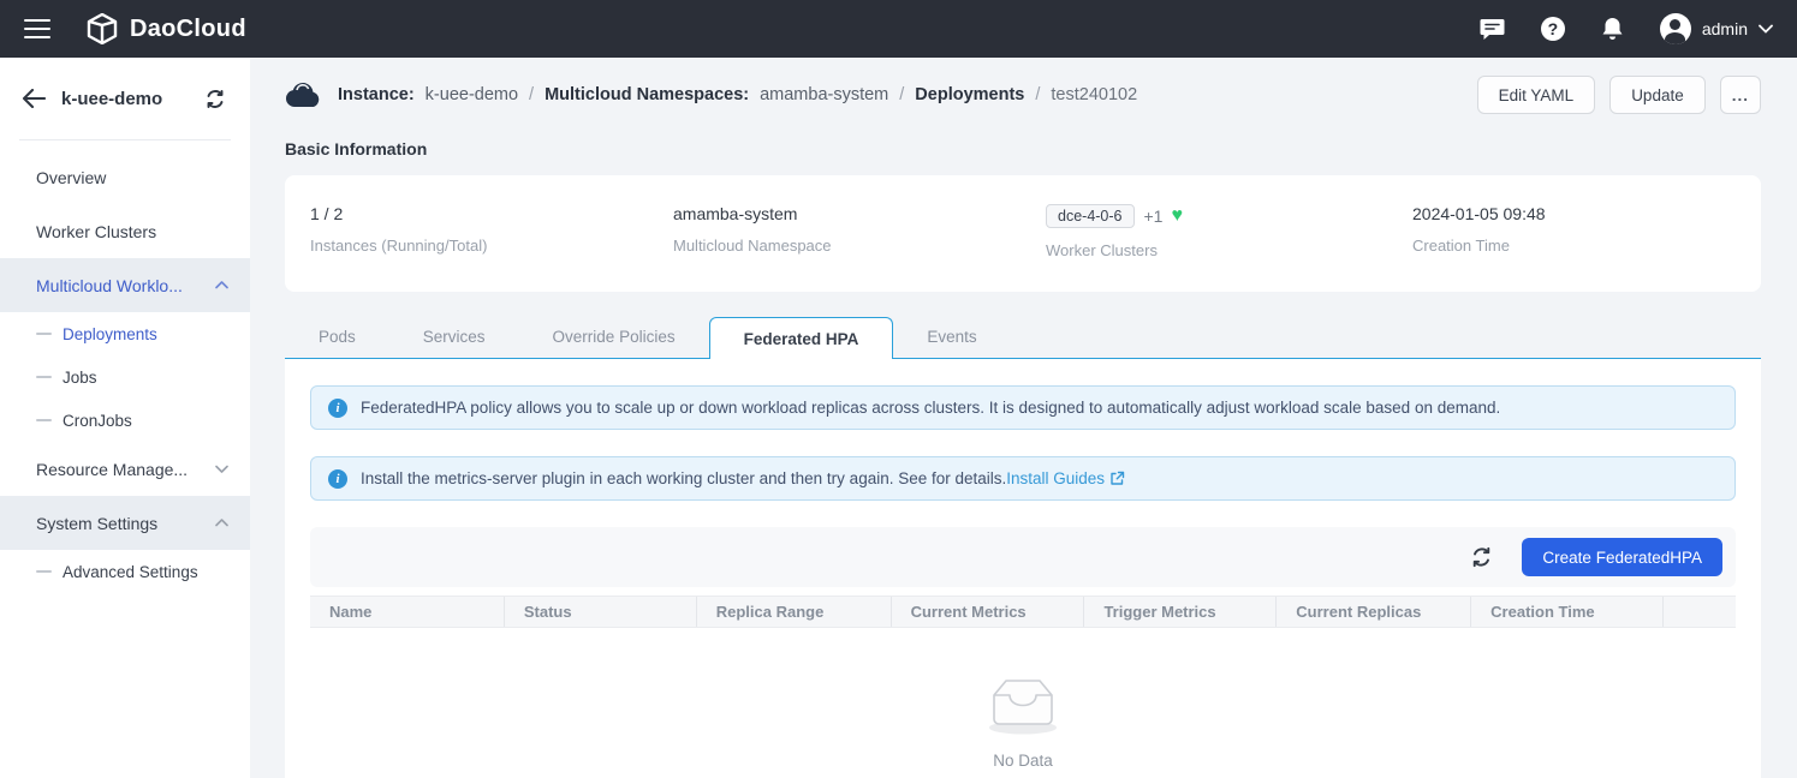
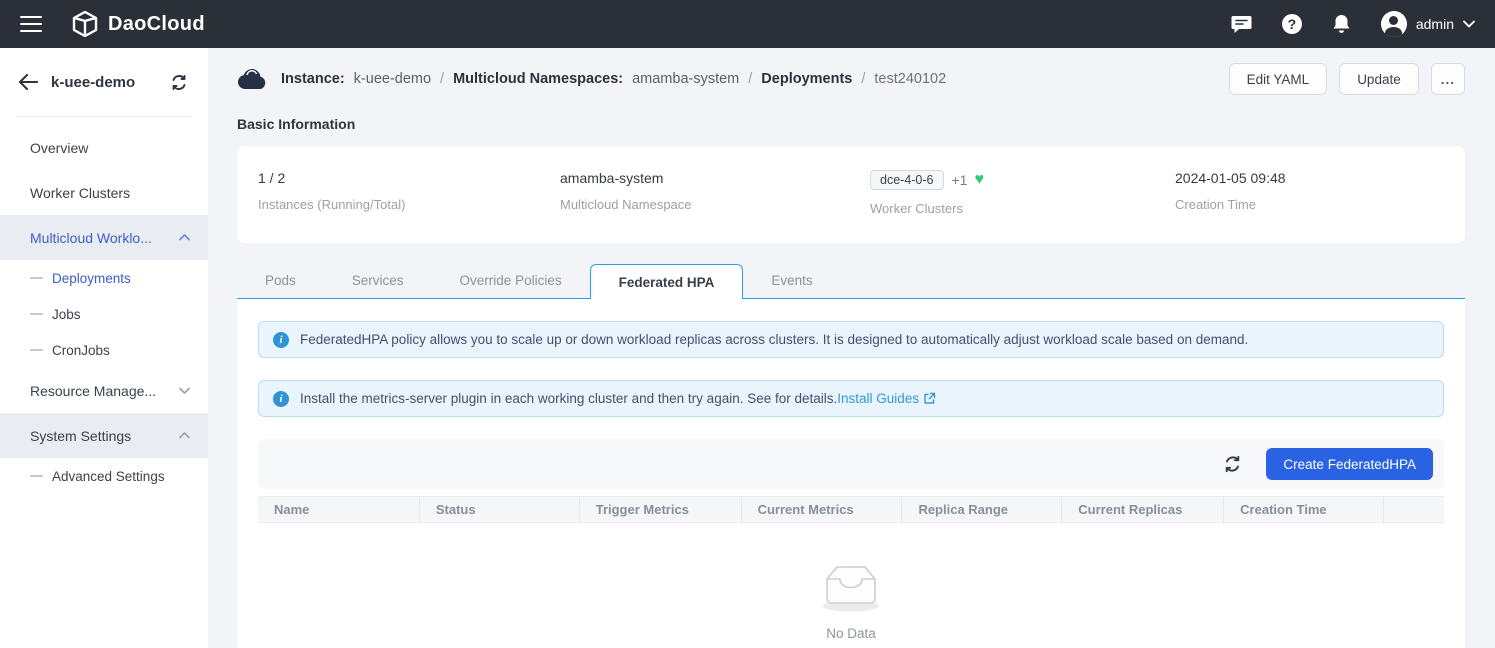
  DaoCloud
  ?
  admin
  k-uee-demo
  Overview
  Worker Clusters
  Multicloud Worklo...
  Deployments
  Jobs
  CronJobs
  Resource Manage...
  System Settings
  Advanced Settings
  Instance:
  k-uee-demo
  /
  Multicloud Namespaces:
  amamba-system
  /
  Deployments
  /
  test240102
  Edit YAML
  Update
  ...
  Basic Information
  1 / 2
  Instances (Running/Total)
  amamba-system
  Multicloud Namespace
  dce-4-0-6
  +1
  ♥
  Worker Clusters
  2024-01-05 09:48
  Creation Time
  Pods
  Services
  Override Policies
  Federated HPA
  Events
  i
  FederatedHPA policy allows you to scale up or down workload replicas across clusters. It is designed to automatically adjust workload scale based on demand.
  i
  Install the metrics-server plugin in each working cluster and then try again. See for details.
  Install Guides
  Create FederatedHPA
  Name
  Status
- Replica Range
+ Trigger Metrics
  Current Metrics
- Trigger Metrics
+ Replica Range
  Current Replicas
  Creation Time
  No Data
